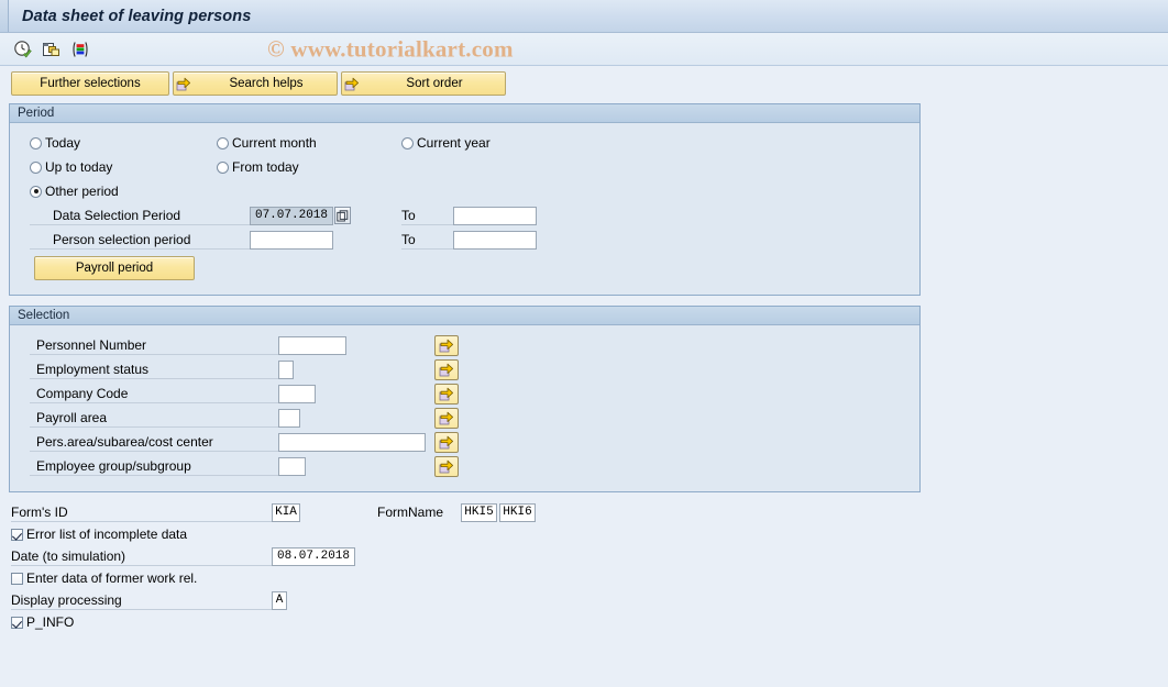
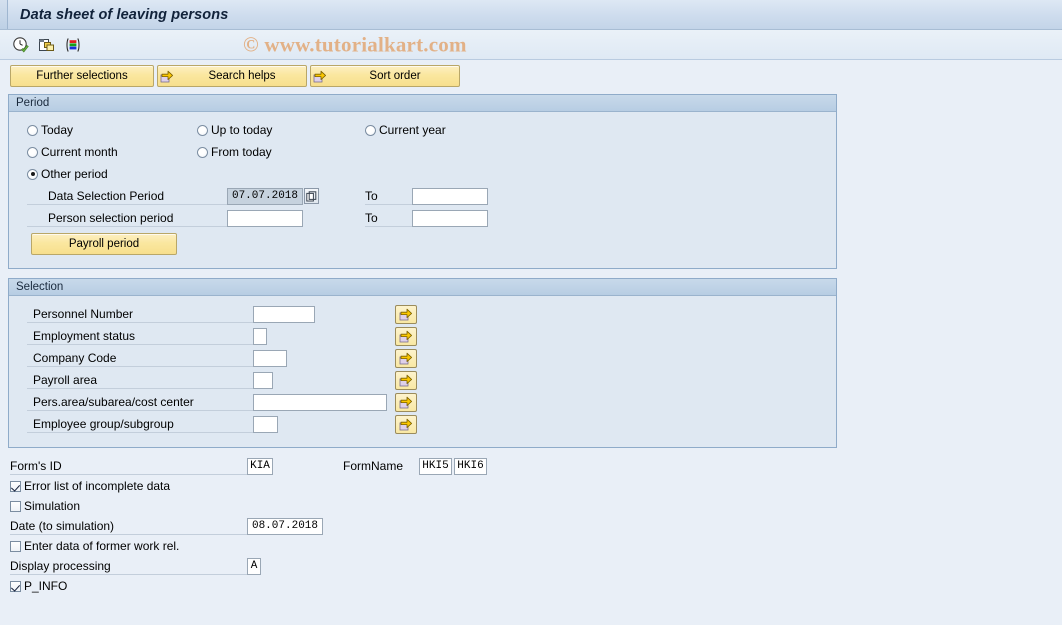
  Data sheet of leaving persons
  © www.tutorialkart.com
  Further selections
  Search helps
  Sort order
  Period
  Today
- Current month
+ Up to today
  Current year
- Up to today
+ Current month
  From today
  Other period
  Data Selection Period
  07.07.2018
  To
  Person selection period
  To
  Payroll period
  Selection
  Personnel Number
  Employment status
  Company Code
  Payroll area
  Pers.area/subarea/cost center
  Employee group/subgroup
  Form's ID
  KIA
  FormName
  HKI5
  HKI6
  Error list of incomplete data
+ Simulation
  Date (to simulation)
  08.07.2018
  Enter data of former work rel.
  Display processing
  A
  P_INFO
